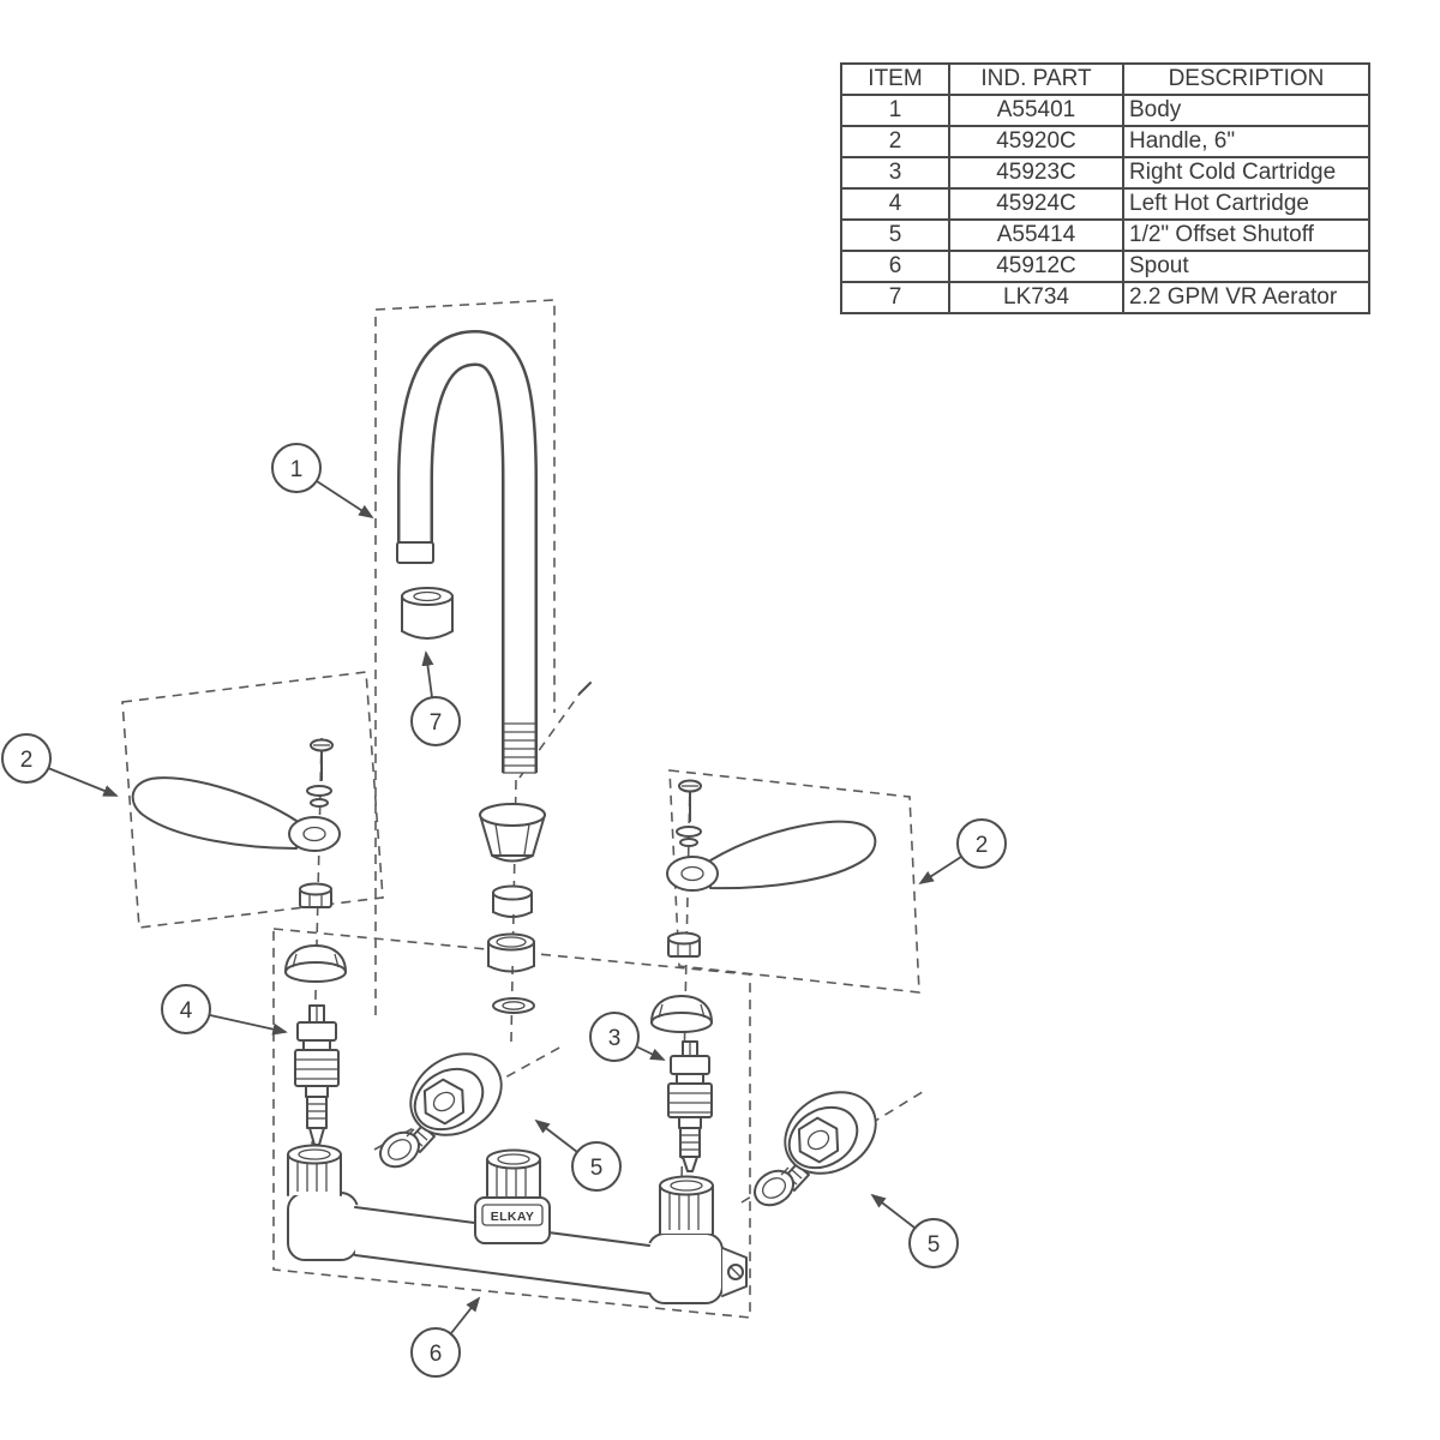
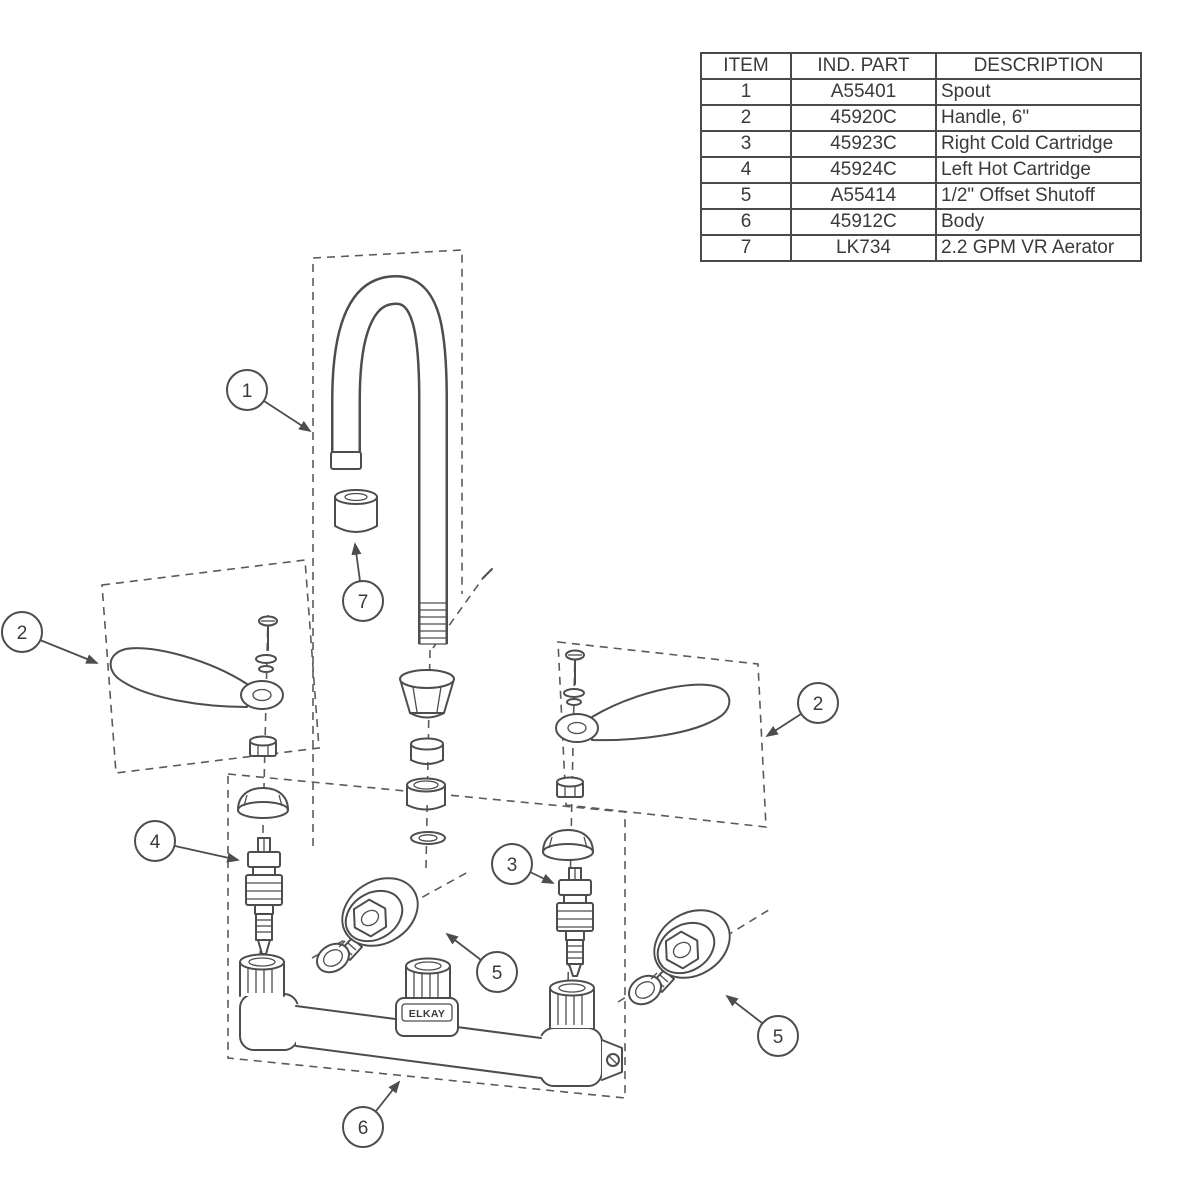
  ITEM	IND. PART	DESCRIPTION
- 1	A55401	Body
+ 1	A55401	Spout
  2	45920C	Handle, 6"
  3	45923C	Right Cold Cartridge
  4	45924C	Left Hot Cartridge
  5	A55414	1/2" Offset Shutoff
- 6	45912C	Spout
+ 6	45912C	Body
  7	LK734	2.2 GPM VR Aerator
  ELKAY
  1
  2
  2
  7
  4
  3
  5
  5
  6
